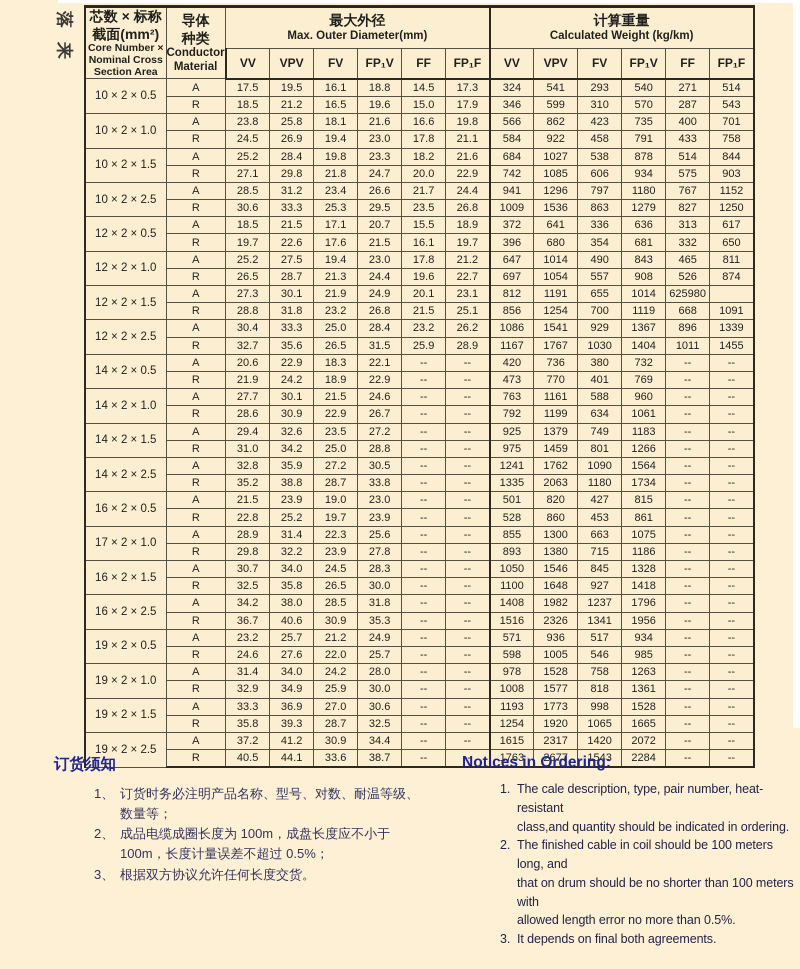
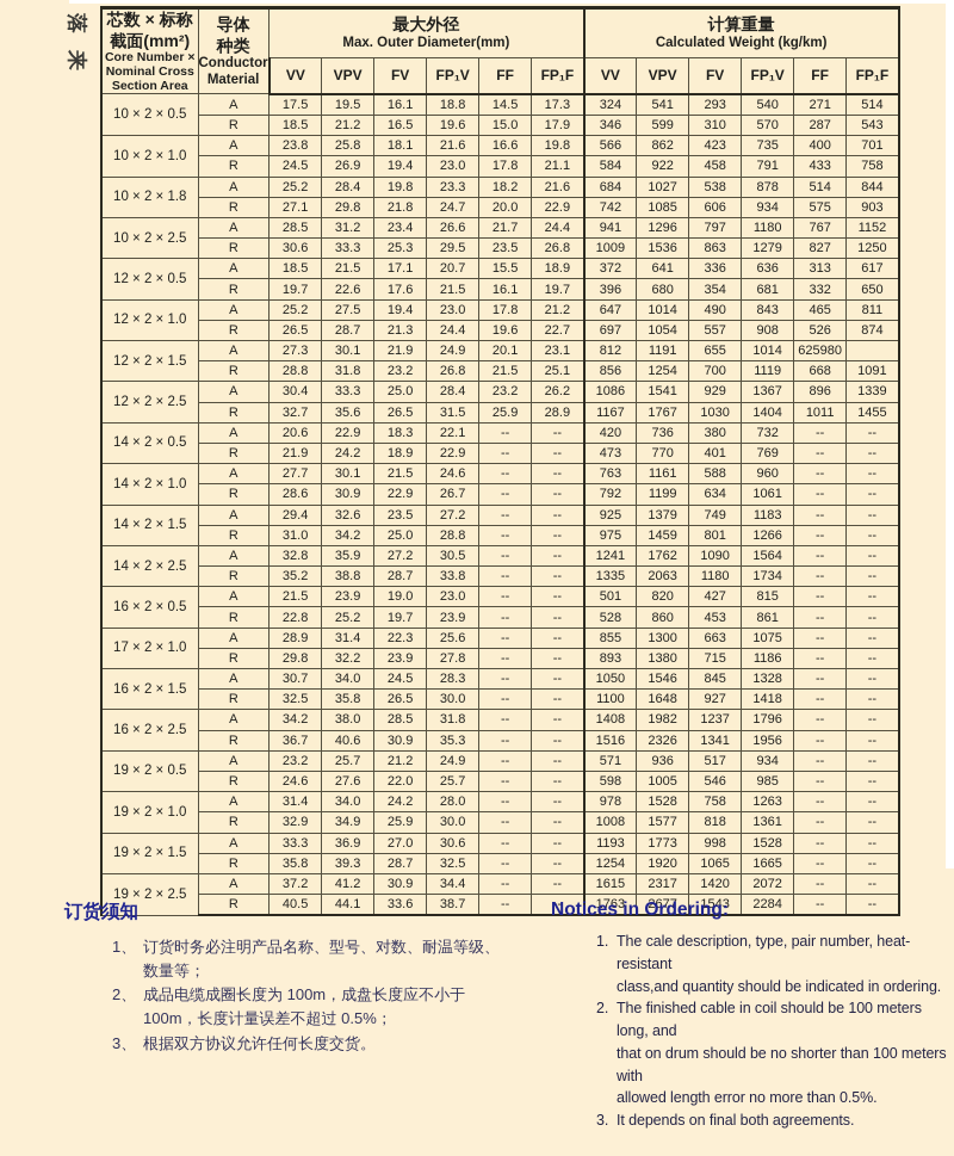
  芯数 × 标称 截面(mm²) Core Number × Nominal Cross Section Area	导体 种类 Conductor Material	最大外径 Max. Outer Diameter(mm)	计算重量 Calculated Weight (kg/km)
  VV	VPV	FV	FP₁V	FF	FP₁F	VV	VPV	FV	FP₁V	FF	FP₁F
  10 × 2 × 0.5	A	17.5	19.5	16.1	18.8	14.5	17.3	324	541	293	540	271	514
  R	18.5	21.2	16.5	19.6	15.0	17.9	346	599	310	570	287	543
  10 × 2 × 1.0	A	23.8	25.8	18.1	21.6	16.6	19.8	566	862	423	735	400	701
  R	24.5	26.9	19.4	23.0	17.8	21.1	584	922	458	791	433	758
- 10 × 2 × 1.5	A	25.2	28.4	19.8	23.3	18.2	21.6	684	1027	538	878	514	844
+ 10 × 2 × 1.8	A	25.2	28.4	19.8	23.3	18.2	21.6	684	1027	538	878	514	844
  R	27.1	29.8	21.8	24.7	20.0	22.9	742	1085	606	934	575	903
  10 × 2 × 2.5	A	28.5	31.2	23.4	26.6	21.7	24.4	941	1296	797	1180	767	1152
  R	30.6	33.3	25.3	29.5	23.5	26.8	1009	1536	863	1279	827	1250
  12 × 2 × 0.5	A	18.5	21.5	17.1	20.7	15.5	18.9	372	641	336	636	313	617
  R	19.7	22.6	17.6	21.5	16.1	19.7	396	680	354	681	332	650
  12 × 2 × 1.0	A	25.2	27.5	19.4	23.0	17.8	21.2	647	1014	490	843	465	811
  R	26.5	28.7	21.3	24.4	19.6	22.7	697	1054	557	908	526	874
  12 × 2 × 1.5	A	27.3	30.1	21.9	24.9	20.1	23.1	812	1191	655	1014	625980
  R	28.8	31.8	23.2	26.8	21.5	25.1	856	1254	700	1119	668	1091
  12 × 2 × 2.5	A	30.4	33.3	25.0	28.4	23.2	26.2	1086	1541	929	1367	896	1339
  R	32.7	35.6	26.5	31.5	25.9	28.9	1167	1767	1030	1404	1011	1455
  14 × 2 × 0.5	A	20.6	22.9	18.3	22.1	--	--	420	736	380	732	--	--
  R	21.9	24.2	18.9	22.9	--	--	473	770	401	769	--	--
  14 × 2 × 1.0	A	27.7	30.1	21.5	24.6	--	--	763	1161	588	960	--	--
  R	28.6	30.9	22.9	26.7	--	--	792	1199	634	1061	--	--
  14 × 2 × 1.5	A	29.4	32.6	23.5	27.2	--	--	925	1379	749	1183	--	--
  R	31.0	34.2	25.0	28.8	--	--	975	1459	801	1266	--	--
  14 × 2 × 2.5	A	32.8	35.9	27.2	30.5	--	--	1241	1762	1090	1564	--	--
  R	35.2	38.8	28.7	33.8	--	--	1335	2063	1180	1734	--	--
  16 × 2 × 0.5	A	21.5	23.9	19.0	23.0	--	--	501	820	427	815	--	--
  R	22.8	25.2	19.7	23.9	--	--	528	860	453	861	--	--
  17 × 2 × 1.0	A	28.9	31.4	22.3	25.6	--	--	855	1300	663	1075	--	--
  R	29.8	32.2	23.9	27.8	--	--	893	1380	715	1186	--	--
  16 × 2 × 1.5	A	30.7	34.0	24.5	28.3	--	--	1050	1546	845	1328	--	--
  R	32.5	35.8	26.5	30.0	--	--	1100	1648	927	1418	--	--
  16 × 2 × 2.5	A	34.2	38.0	28.5	31.8	--	--	1408	1982	1237	1796	--	--
  R	36.7	40.6	30.9	35.3	--	--	1516	2326	1341	1956	--	--
  19 × 2 × 0.5	A	23.2	25.7	21.2	24.9	--	--	571	936	517	934	--	--
  R	24.6	27.6	22.0	25.7	--	--	598	1005	546	985	--	--
  19 × 2 × 1.0	A	31.4	34.0	24.2	28.0	--	--	978	1528	758	1263	--	--
  R	32.9	34.9	25.9	30.0	--	--	1008	1577	818	1361	--	--
  19 × 2 × 1.5	A	33.3	36.9	27.0	30.6	--	--	1193	1773	998	1528	--	--
  R	35.8	39.3	28.7	32.5	--	--	1254	1920	1065	1665	--	--
  19 × 2 × 2.5	A	37.2	41.2	30.9	34.4	--	--	1615	2317	1420	2072	--	--
  R	40.5	44.1	33.6	38.7	--	--	1763	2677	1543	2284	--	--
  订货须知
  1、
  订货时务必注明产品名称、型号、对数、耐温等级、
  数量等；
  2、
  成品电缆成圈长度为 100m，成盘长度应不小于
  100m，长度计量误差不超过 0.5%；
  3、
  根据双方协议允许任何长度交货。
  Notices in Ordering:
  1.
  The cale description, type, pair number, heat-resistant
  class,and quantity should be indicated in ordering.
  2.
  The finished cable in coil should be 100 meters long, and
  that on drum should be no shorter than 100 meters with
  allowed length error no more than 0.5%.
  3.
  It depends on final both agreements.
